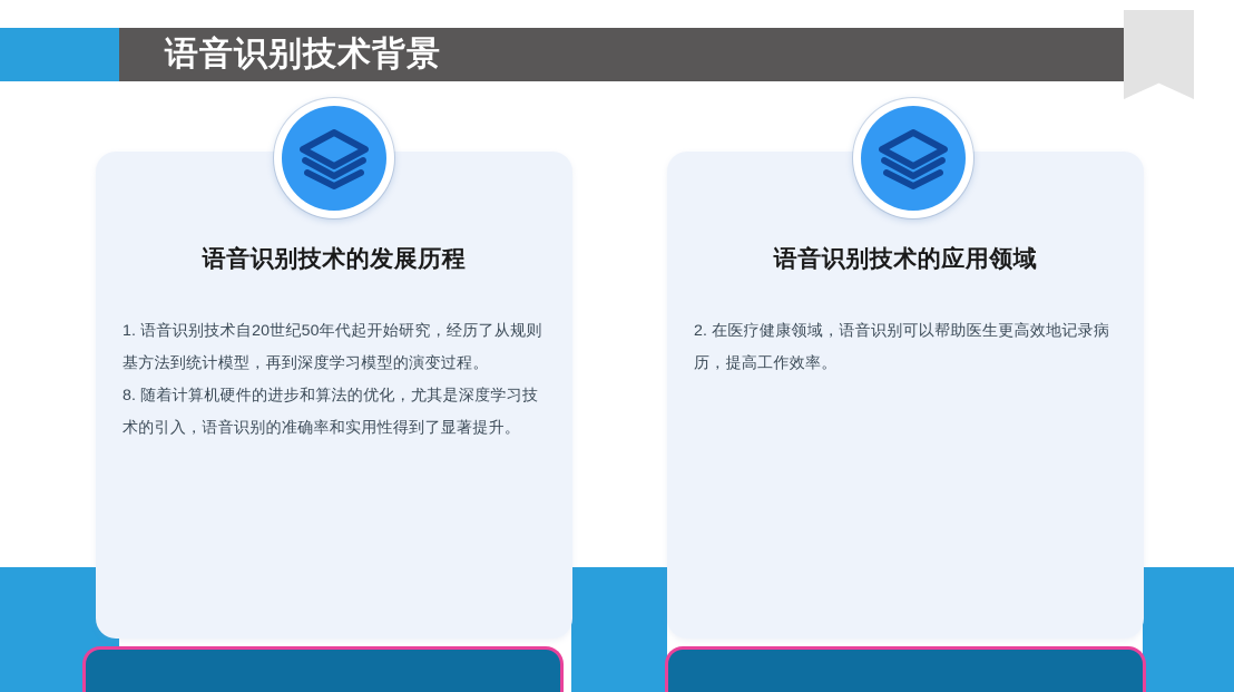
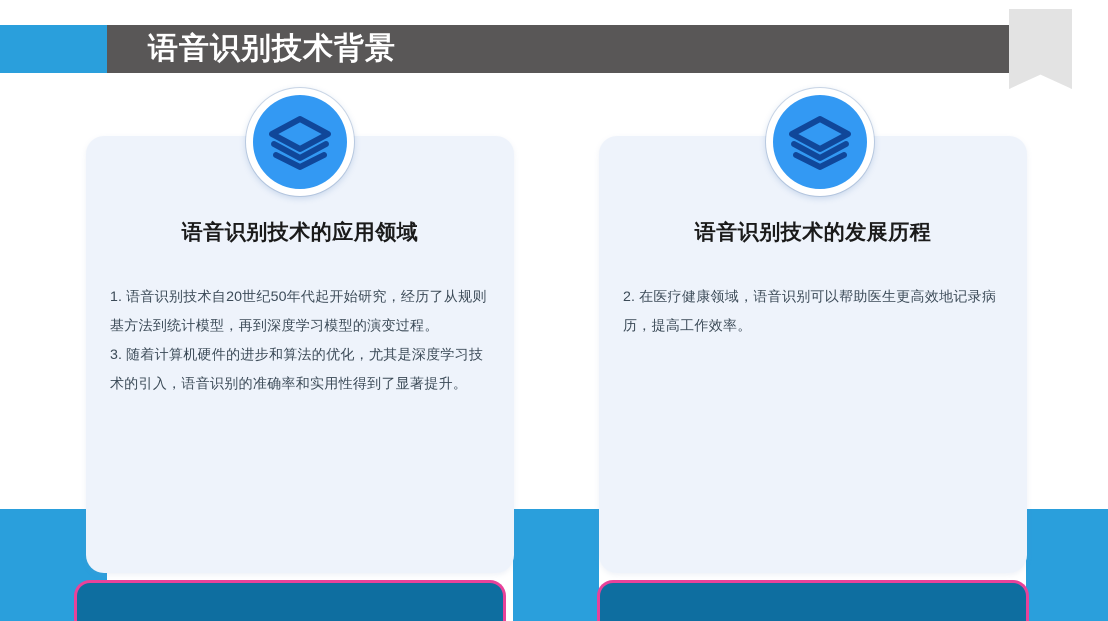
  语音识别技术背景
- 语音识别技术的发展历程
+ 语音识别技术的应用领域
  1. 语音识别技术自20世纪50年代起开始研究，经历了从规则基方法到统计模型，再到深度学习模型的演变过程。
- 8. 随着计算机硬件的进步和算法的优化，尤其是深度学习技术的引入，语音识别的准确率和实用性得到了显著提升。
+ 3. 随着计算机硬件的进步和算法的优化，尤其是深度学习技术的引入，语音识别的准确率和实用性得到了显著提升。
- 语音识别技术的应用领域
+ 语音识别技术的发展历程
  2. 在医疗健康领域，语音识别可以帮助医生更高效地记录病历，提高工作效率。
